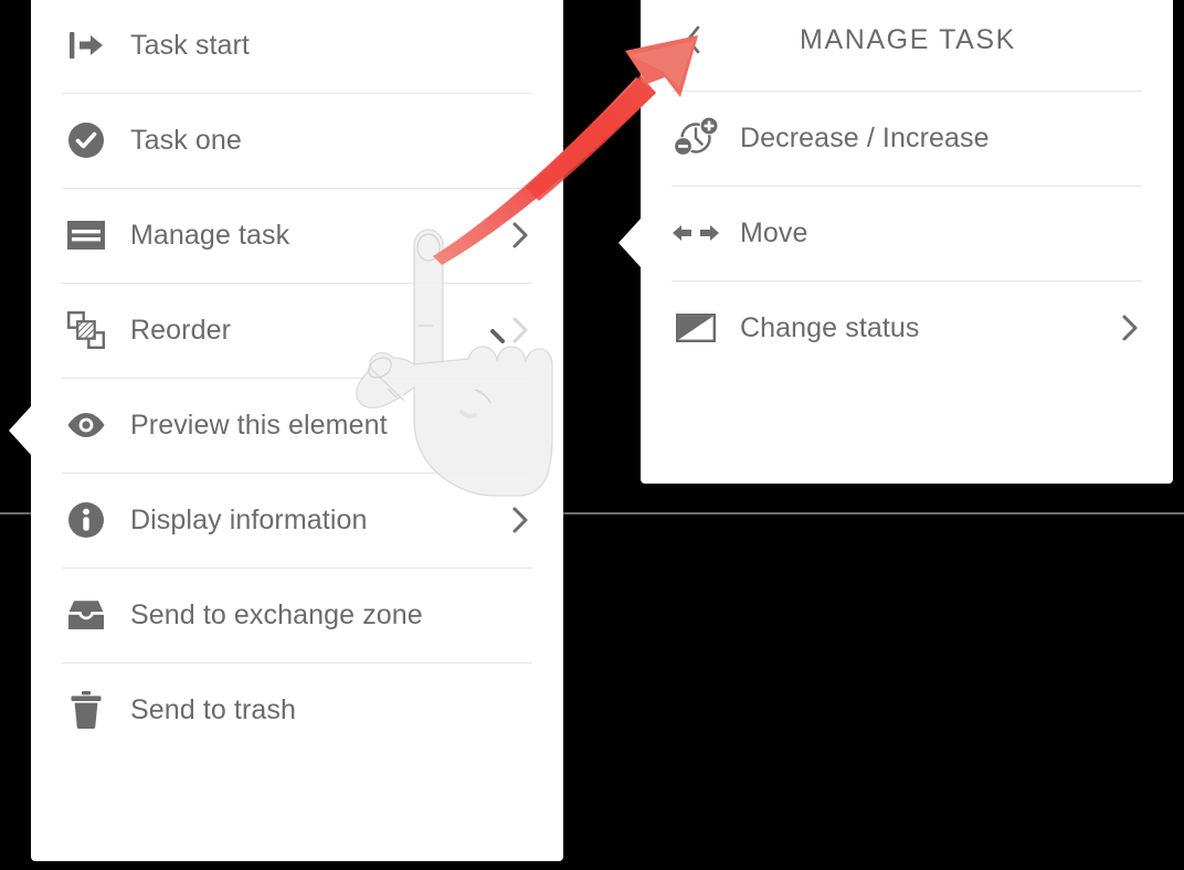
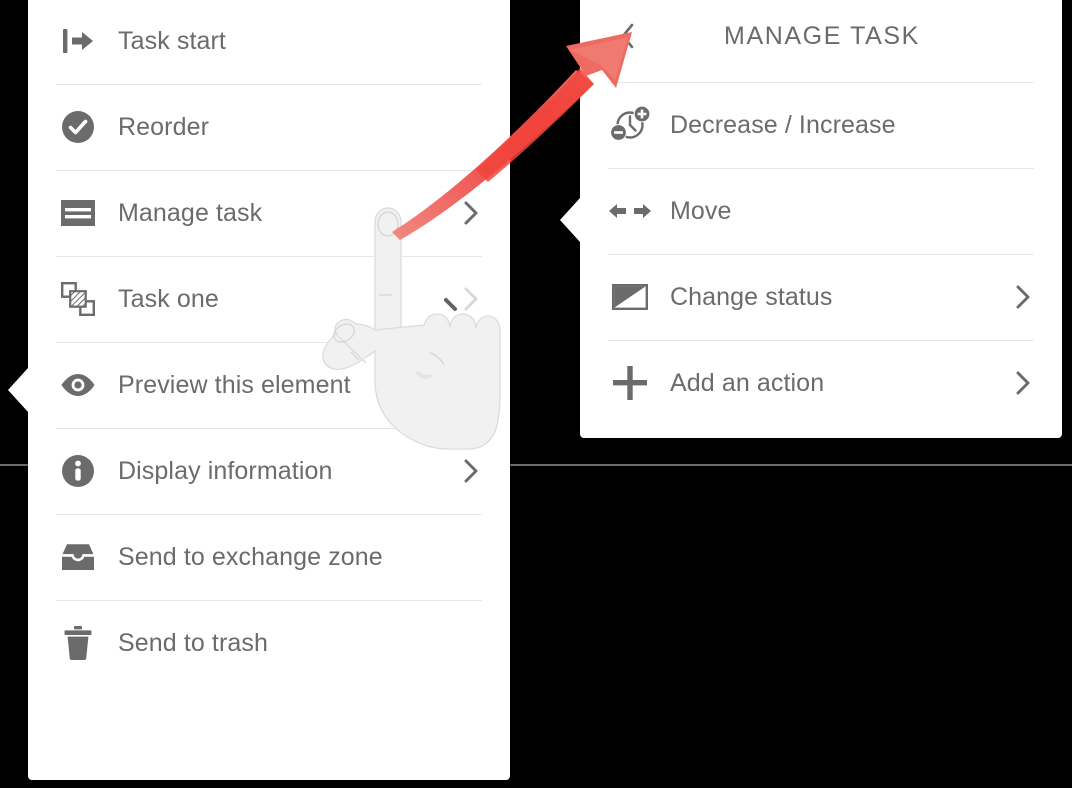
  Task start
- Task one
+ Reorder
  Manage task
- Reorder
+ Task one
  Preview this element
  Display information
  Send to exchange zone
  Send to trash
  MANAGE TASK
  Decrease / Increase
  Move
  Change status
+ Add an action
